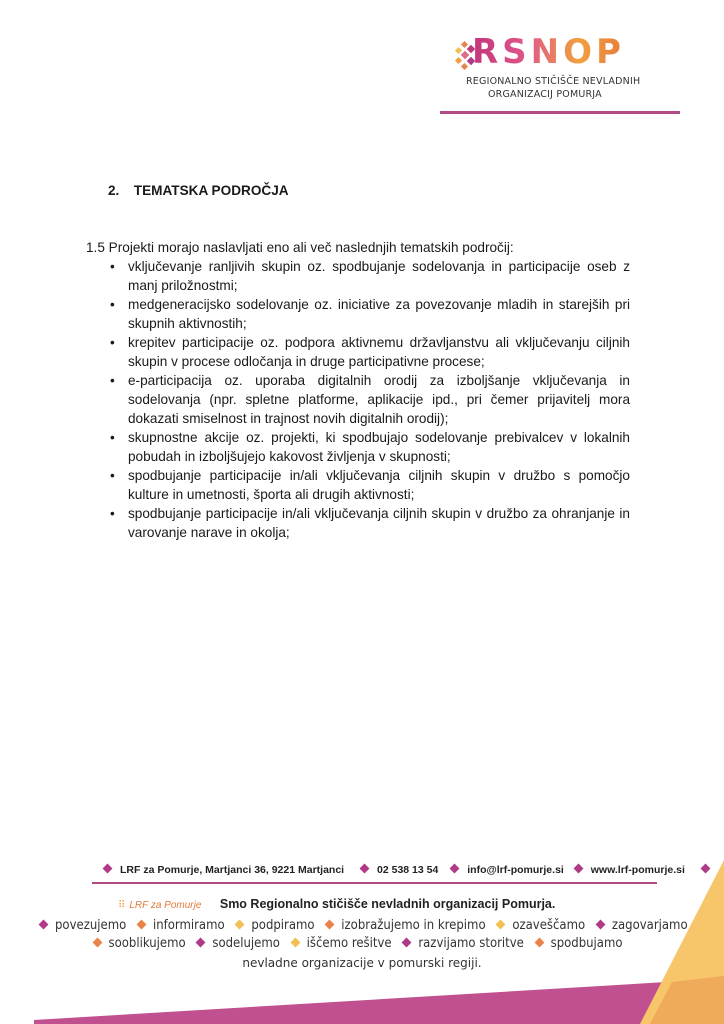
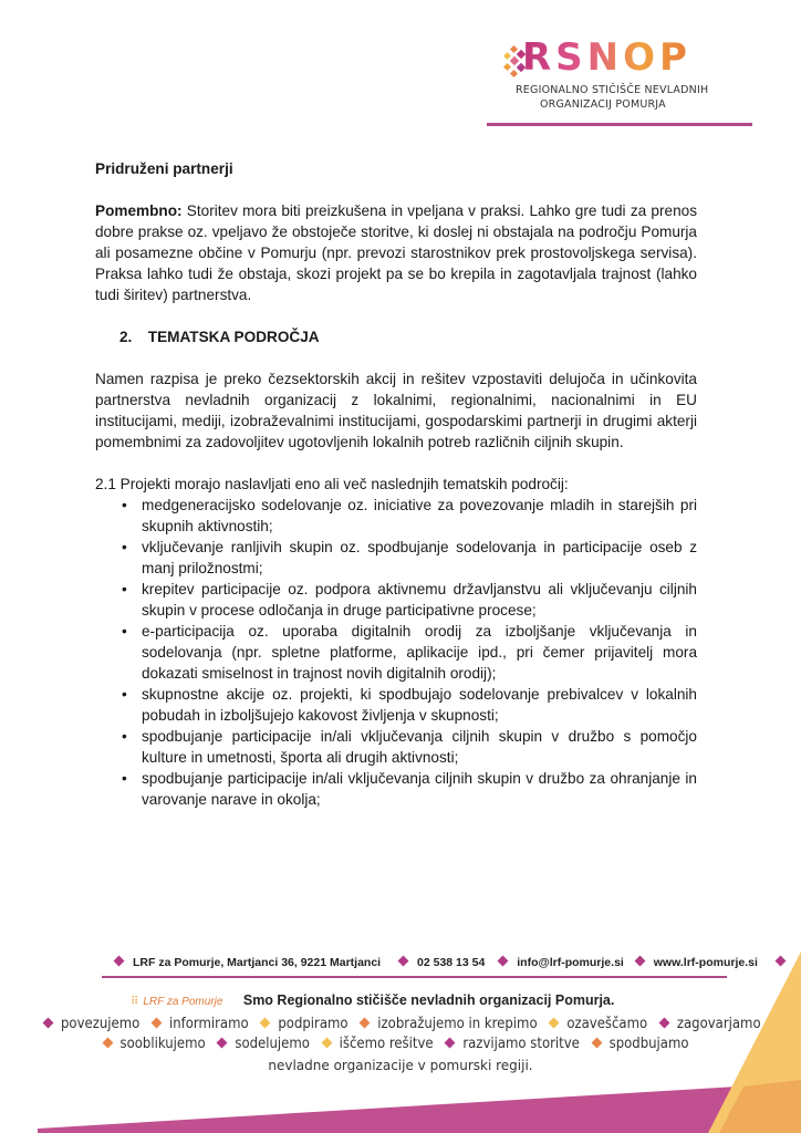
  RSNOP
  REGIONALNO STIČIŠČE NEVLADNIH
  ORGANIZACIJ POMURJA
+ Pridruženi partnerji
+ Pomembno: Storitev mora biti preizkušena in vpeljana v praksi. Lahko gre tudi za prenos dobre prakse oz. vpeljavo že obstoječe storitve, ki doslej ni obstajala na področju Pomurja ali posamezne občine v Pomurju (npr. prevozi starostnikov prek prostovoljskega servisa). Praksa lahko tudi že obstaja, skozi projekt pa se bo krepila in zagotavljala trajnost (lahko tudi širitev) partnerstva.
  2. TEMATSKA PODROČJA
+ Namen razpisa je preko čezsektorskih akcij in rešitev vzpostaviti delujoča in učinkovita partnerstva nevladnih organizacij z lokalnimi, regionalnimi, nacionalnimi in EU institucijami, mediji, izobraževalnimi institucijami, gospodarskimi partnerji in drugimi akterji pomembnimi za zadovoljitev ugotovljenih lokalnih potreb različnih ciljnih skupin.
- 1.5 Projekti morajo naslavljati eno ali več naslednjih tematskih področij:
+ 2.1 Projekti morajo naslavljati eno ali več naslednjih tematskih področij:
  •
- vključevanje ranljivih skupin oz. spodbujanje sodelovanja in participacije oseb z manj priložnostmi;
+ medgeneracijsko sodelovanje oz. iniciative za povezovanje mladih in starejših pri skupnih aktivnostih;
  •
- medgeneracijsko sodelovanje oz. iniciative za povezovanje mladih in starejših pri skupnih aktivnostih;
+ vključevanje ranljivih skupin oz. spodbujanje sodelovanja in participacije oseb z manj priložnostmi;
  •
  krepitev participacije oz. podpora aktivnemu državljanstvu ali vključevanju ciljnih skupin v procese odločanja in druge participativne procese;
  •
  e-participacija oz. uporaba digitalnih orodij za izboljšanje vključevanja in sodelovanja (npr. spletne platforme, aplikacije ipd., pri čemer prijavitelj mora dokazati smiselnost in trajnost novih digitalnih orodij);
  •
  skupnostne akcije oz. projekti, ki spodbujajo sodelovanje prebivalcev v lokalnih pobudah in izboljšujejo kakovost življenja v skupnosti;
  •
  spodbujanje participacije in/ali vključevanja ciljnih skupin v družbo s pomočjo kulture in umetnosti, športa ali drugih aktivnosti;
  •
  spodbujanje participacije in/ali vključevanja ciljnih skupin v družbo za ohranjanje in varovanje narave in okolja;
  LRF za Pomurje, Martjanci 36, 9221 Martjanci 02 538 13 54 info@lrf-pomurje.si www.lrf-pomurje.si
  ⠿ LRF za Pomurje Smo Regionalno stičišče nevladnih organizacij Pomurja.
  povezujemo informiramo podpiramo izobražujemo in krepimo ozaveščamo zagovarjamo
  sooblikujemo sodelujemo iščemo rešitve razvijamo storitve spodbujamo
  nevladne organizacije v pomurski regiji.
